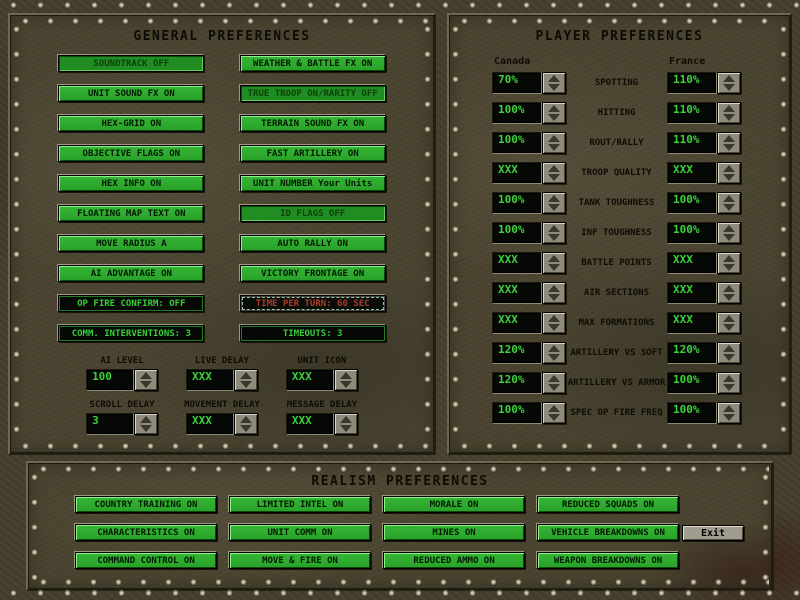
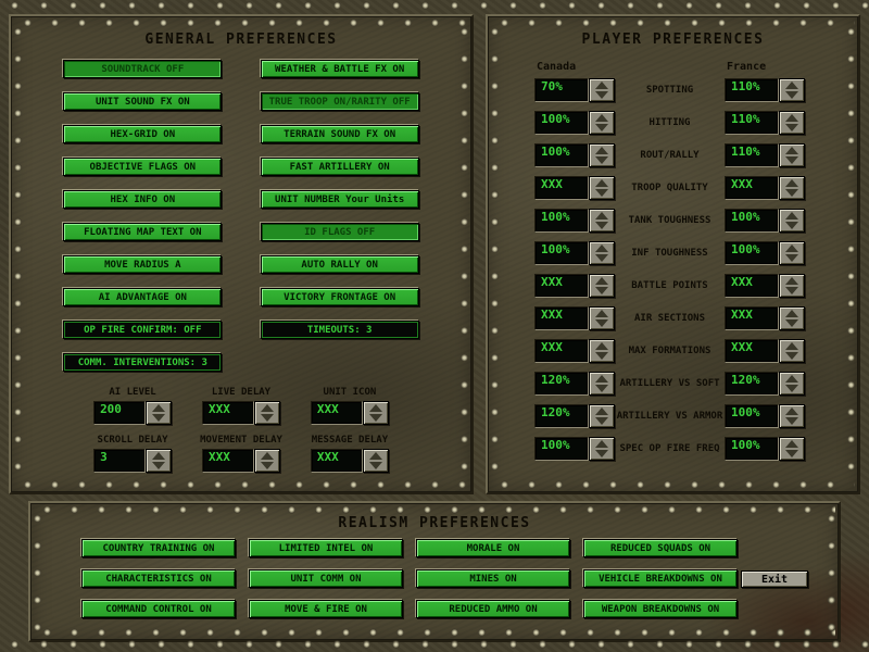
  GENERAL PREFERENCES
  SOUNDTRACK OFF
  UNIT SOUND FX ON
  HEX-GRID ON
  OBJECTIVE FLAGS ON
  HEX INFO ON
  FLOATING MAP TEXT ON
  MOVE RADIUS A
  AI ADVANTAGE ON
  OP FIRE CONFIRM: OFF
  COMM. INTERVENTIONS: 3
  WEATHER & BATTLE FX ON
  TRUE TROOP ON/RARITY OFF
  TERRAIN SOUND FX ON
  FAST ARTILLERY ON
  UNIT NUMBER Your Units
  ID FLAGS OFF
  AUTO RALLY ON
  VICTORY FRONTAGE ON
- TIME PER TURN: 60 SEC
  TIMEOUTS: 3
  AI LEVEL
- 100
+ 200
  LIVE DELAY
  XXX
  UNIT ICON
  XXX
  SCROLL DELAY
  3
  MOVEMENT DELAY
  XXX
  MESSAGE DELAY
  XXX
  PLAYER PREFERENCES
  Canada
  France
  70%
  SPOTTING
  110%
  100%
  HITTING
  110%
  100%
  ROUT/RALLY
  110%
  XXX
  TROOP QUALITY
  XXX
  100%
  TANK TOUGHNESS
  100%
  100%
  INF TOUGHNESS
  100%
  XXX
  BATTLE POINTS
  XXX
  XXX
  AIR SECTIONS
  XXX
  XXX
  MAX FORMATIONS
  XXX
  120%
  ARTILLERY VS SOFT
  120%
  120%
  ARTILLERY VS ARMOR
  100%
  100%
  SPEC OP FIRE FREQ
  100%
  REALISM PREFERENCES
  COUNTRY TRAINING ON
  LIMITED INTEL ON
  MORALE ON
  REDUCED SQUADS ON
  CHARACTERISTICS ON
  UNIT COMM ON
  MINES ON
  VEHICLE BREAKDOWNS ON
  COMMAND CONTROL ON
  MOVE & FIRE ON
  REDUCED AMMO ON
  WEAPON BREAKDOWNS ON
  Exit
